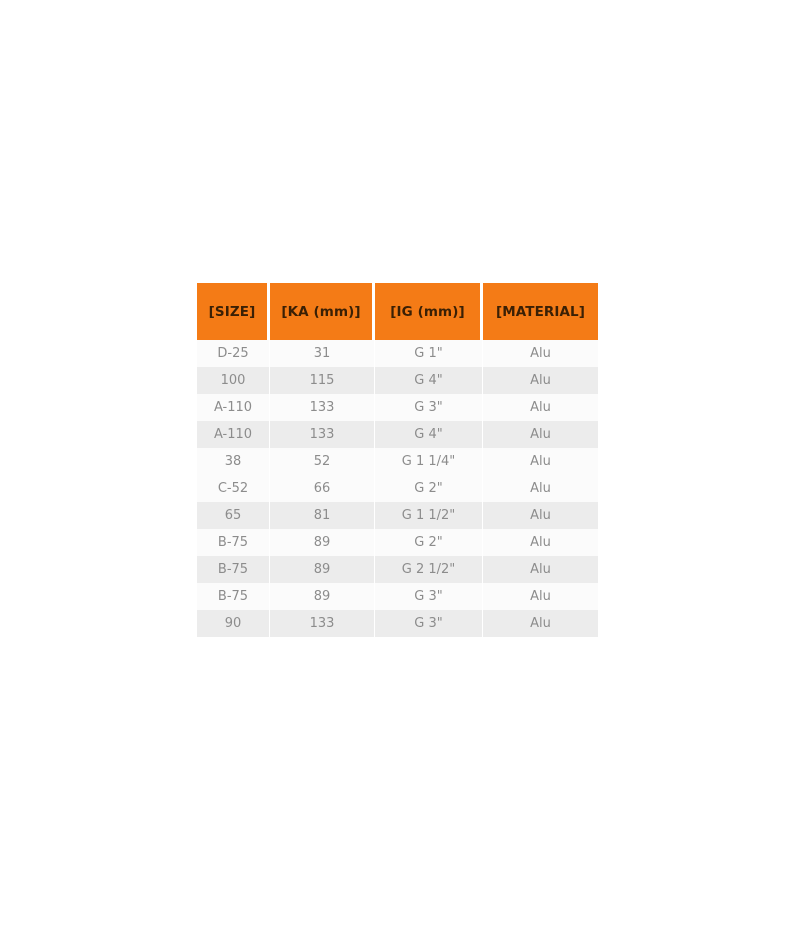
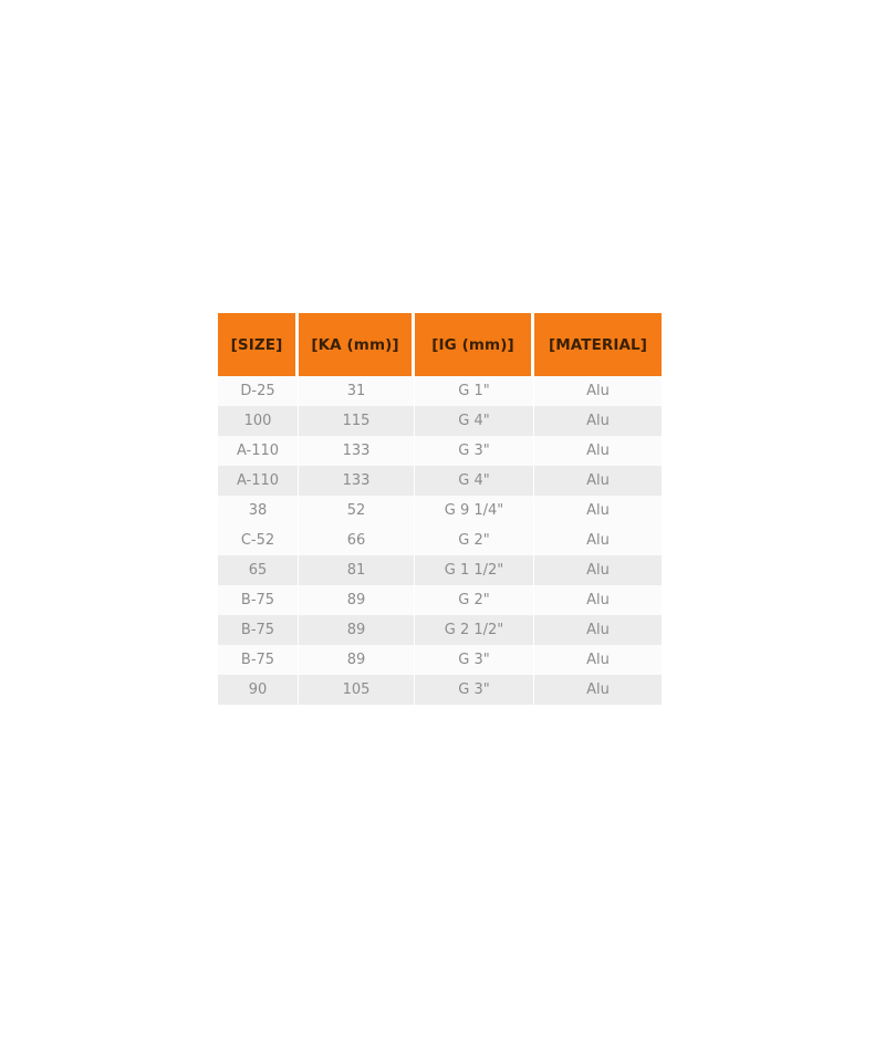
  [SIZE]	[KA (mm)]	[IG (mm)]	[MATERIAL]
  D-25	31	G 1"	Alu
  100	115	G 4"	Alu
  A-110	133	G 3"	Alu
  A-110	133	G 4"	Alu
- 38	52	G 1 1/4"	Alu
+ 38	52	G 9 1/4"	Alu
  C-52	66	G 2"	Alu
  65	81	G 1 1/2"	Alu
  B-75	89	G 2"	Alu
  B-75	89	G 2 1/2"	Alu
  B-75	89	G 3"	Alu
- 90	133	G 3"	Alu
+ 90	105	G 3"	Alu
